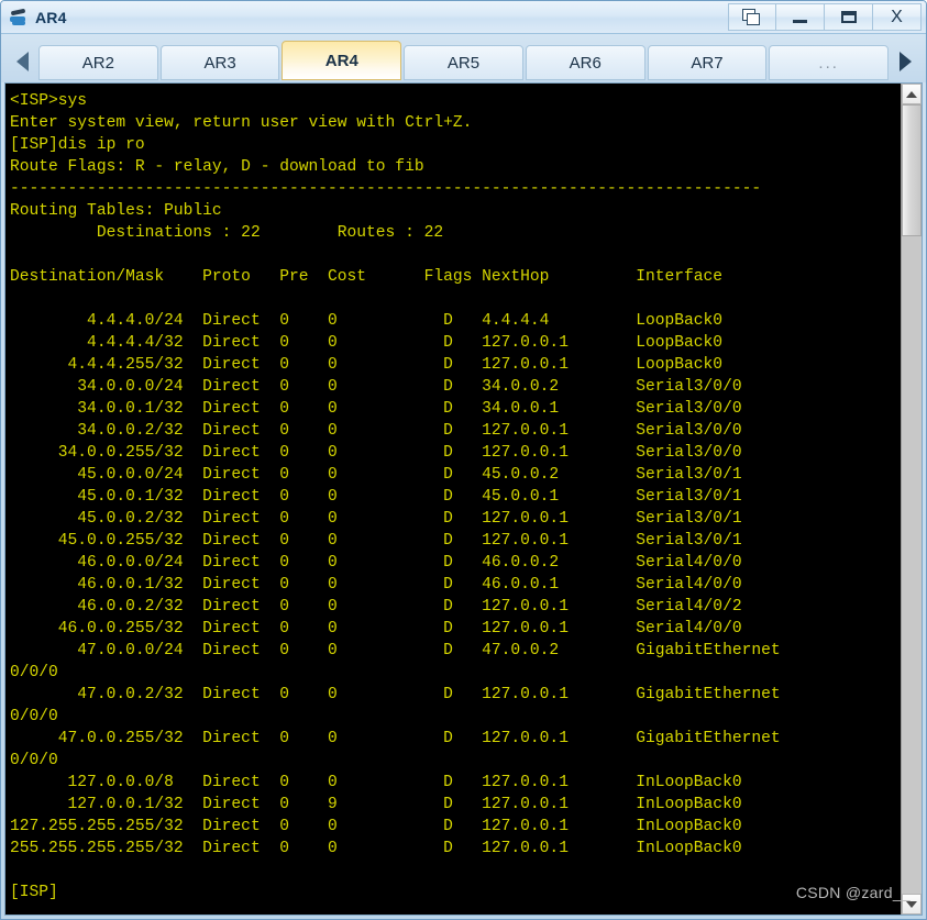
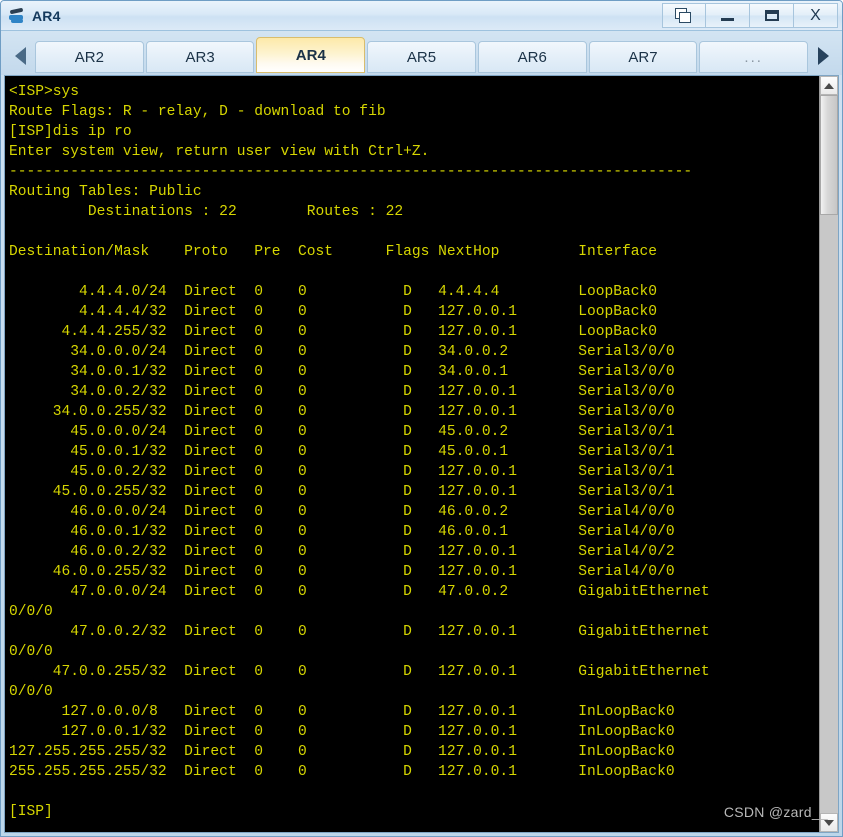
  AR4
  X
  AR2
  AR3
  AR4
  AR5
  AR6
  AR7
  ...
  <ISP>sys
- Enter system view, return user view with Ctrl+Z.
+ Route Flags: R - relay, D - download to fib
  [ISP]dis ip ro
- Route Flags: R - relay, D - download to fib
+ Enter system view, return user view with Ctrl+Z.
  ------------------------------------------------------------------------------
  Routing Tables: Public
  Destinations : 22 Routes : 22
  Destination/Mask Proto Pre Cost Flags NextHop Interface
  4.4.4.0/24 Direct 0 0 D 4.4.4.4 LoopBack0
  4.4.4.4/32 Direct 0 0 D 127.0.0.1 LoopBack0
  4.4.4.255/32 Direct 0 0 D 127.0.0.1 LoopBack0
  34.0.0.0/24 Direct 0 0 D 34.0.0.2 Serial3/0/0
  34.0.0.1/32 Direct 0 0 D 34.0.0.1 Serial3/0/0
  34.0.0.2/32 Direct 0 0 D 127.0.0.1 Serial3/0/0
  34.0.0.255/32 Direct 0 0 D 127.0.0.1 Serial3/0/0
  45.0.0.0/24 Direct 0 0 D 45.0.0.2 Serial3/0/1
  45.0.0.1/32 Direct 0 0 D 45.0.0.1 Serial3/0/1
  45.0.0.2/32 Direct 0 0 D 127.0.0.1 Serial3/0/1
  45.0.0.255/32 Direct 0 0 D 127.0.0.1 Serial3/0/1
  46.0.0.0/24 Direct 0 0 D 46.0.0.2 Serial4/0/0
  46.0.0.1/32 Direct 0 0 D 46.0.0.1 Serial4/0/0
  46.0.0.2/32 Direct 0 0 D 127.0.0.1 Serial4/0/2
  46.0.0.255/32 Direct 0 0 D 127.0.0.1 Serial4/0/0
  47.0.0.0/24 Direct 0 0 D 47.0.0.2 GigabitEthernet
  0/0/0
  47.0.0.2/32 Direct 0 0 D 127.0.0.1 GigabitEthernet
  0/0/0
  47.0.0.255/32 Direct 0 0 D 127.0.0.1 GigabitEthernet
  0/0/0
  127.0.0.0/8 Direct 0 0 D 127.0.0.1 InLoopBack0
- 127.0.0.1/32 Direct 0 9 D 127.0.0.1 InLoopBack0
+ 127.0.0.1/32 Direct 0 0 D 127.0.0.1 InLoopBack0
  127.255.255.255/32 Direct 0 0 D 127.0.0.1 InLoopBack0
  255.255.255.255/32 Direct 0 0 D 127.0.0.1 InLoopBack0
  [ISP]
  CSDN @zard_
